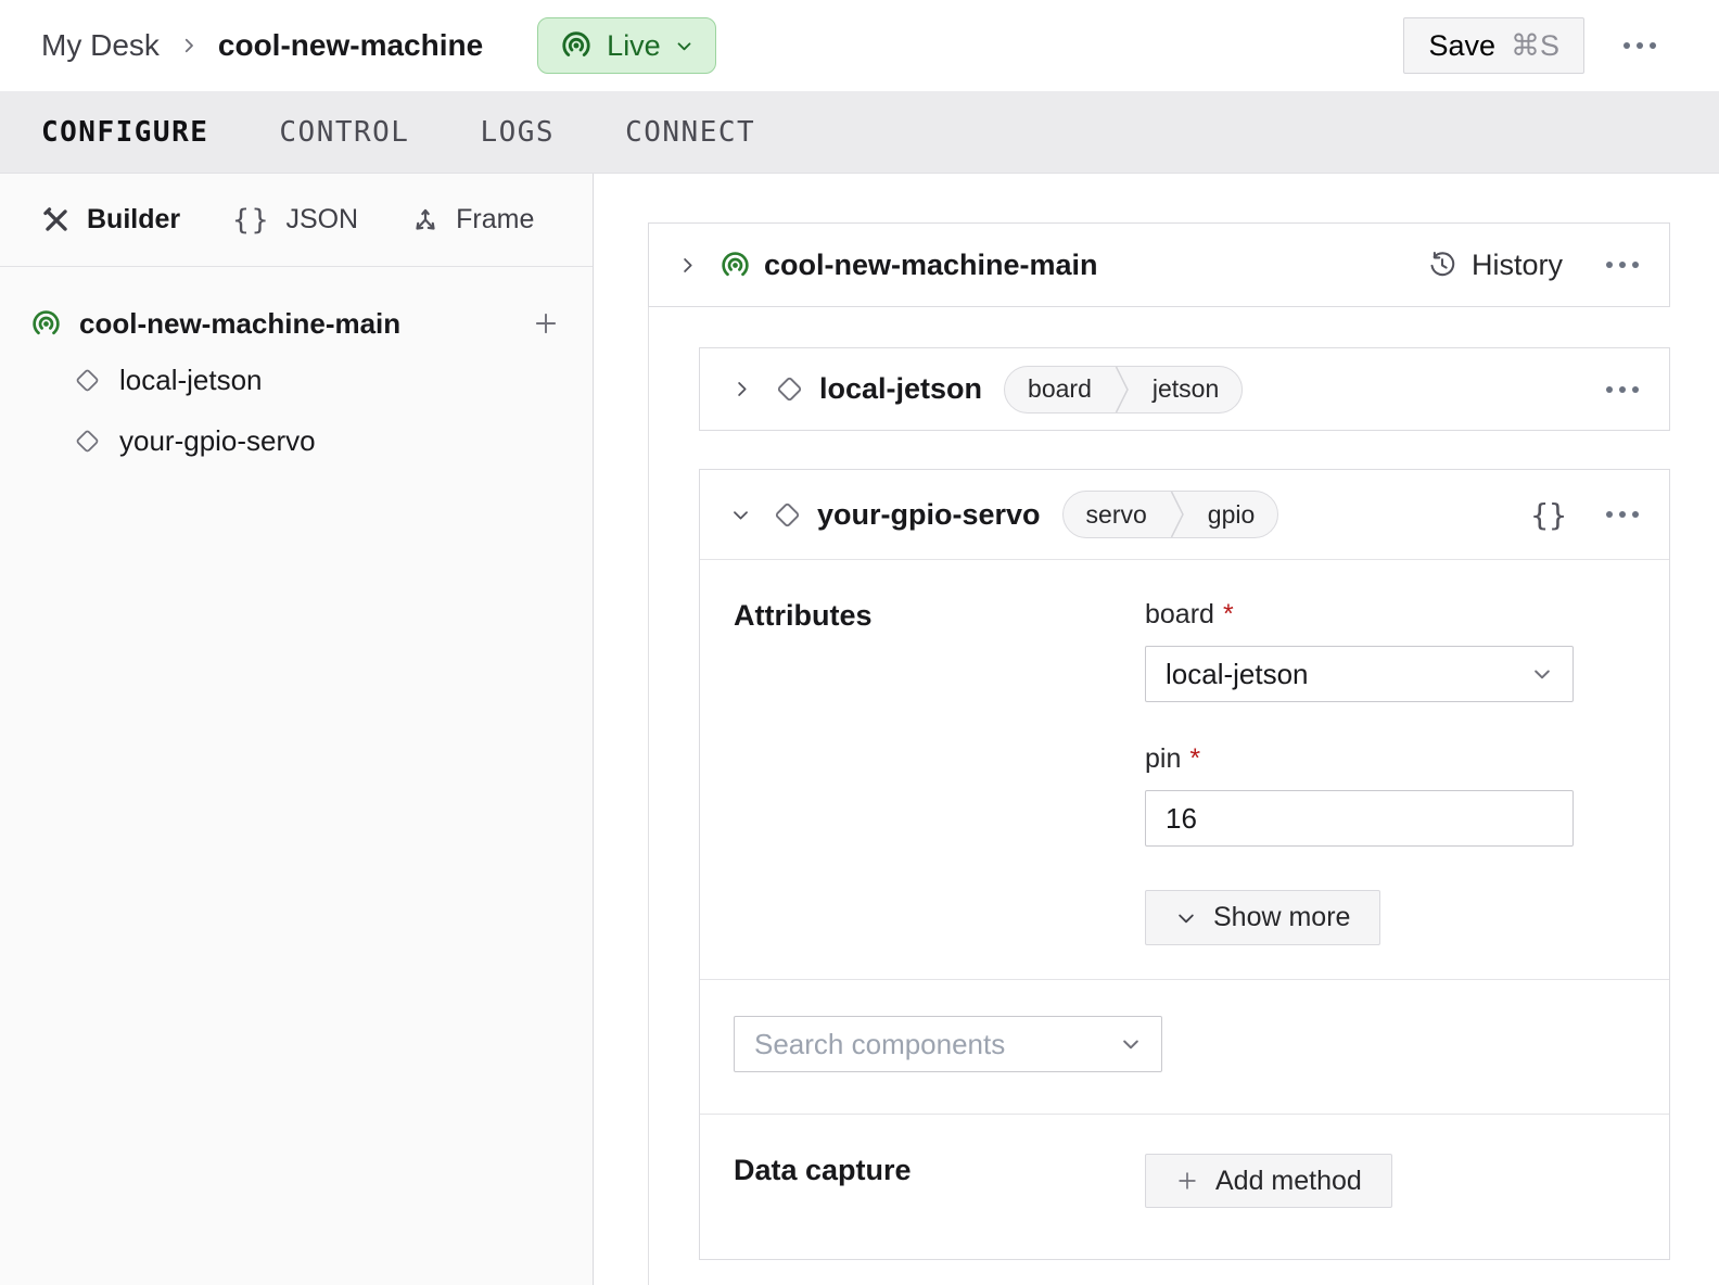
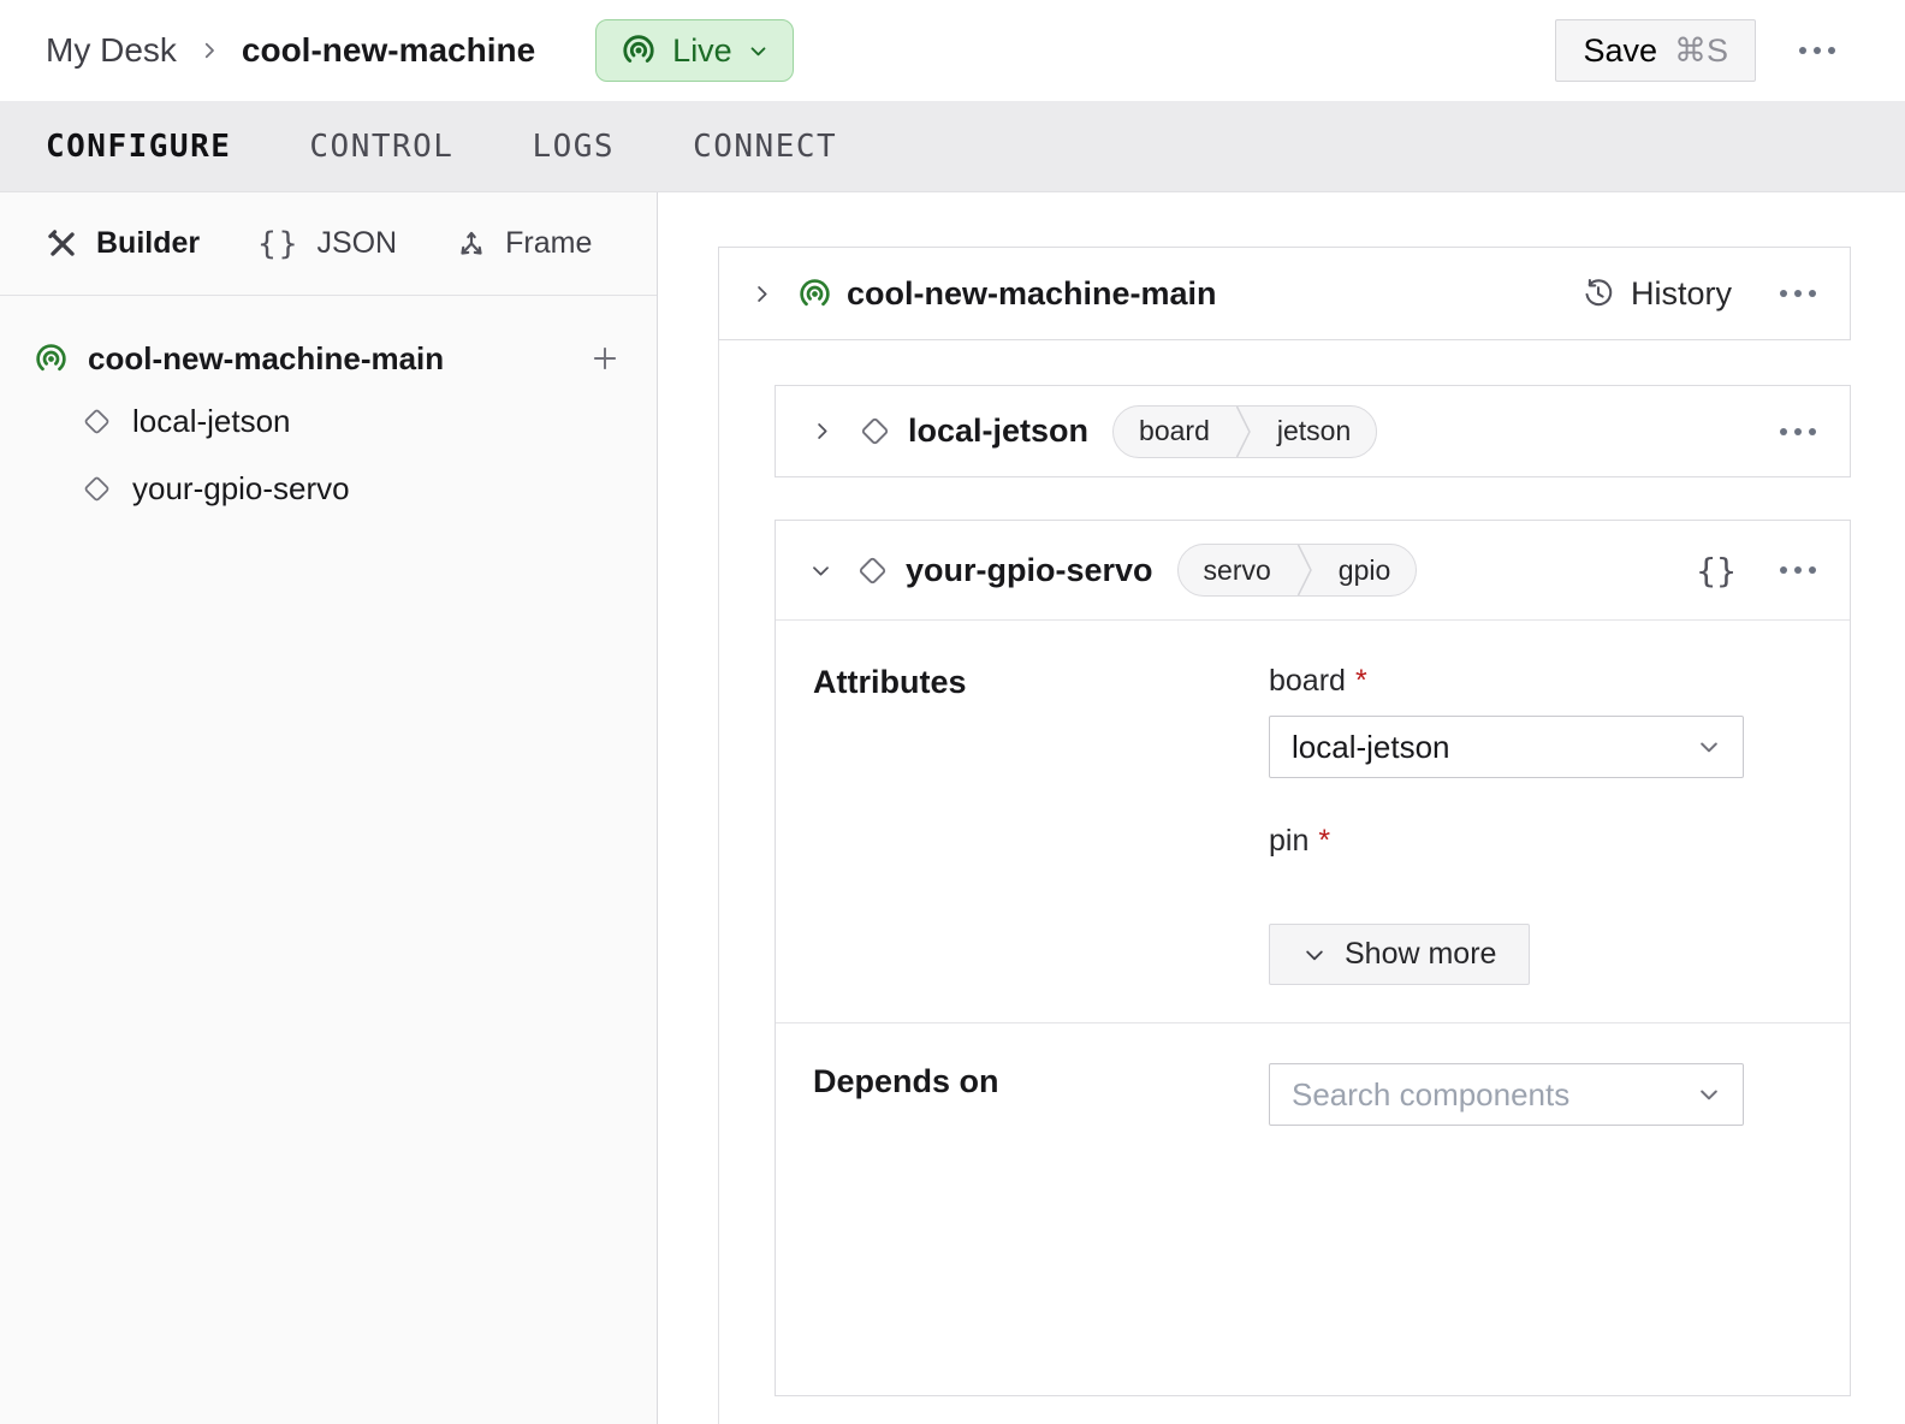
  My Desk
  cool-new-machine
  Live
  Save
  ⌘S
  CONFIGURE
  CONTROL
  LOGS
  CONNECT
  Builder
  {}
  JSON
  Frame
  cool-new-machine-main
  local-jetson
  your-gpio-servo
  cool-new-machine-main
  History
  local-jetson
  board
  jetson
  your-gpio-servo
  servo
  gpio
  {}
  Attributes
  board
  *
  local-jetson
  pin
  *
- 16
  Show more
+ Depends on
  Search components
- Data capture
- Add method
